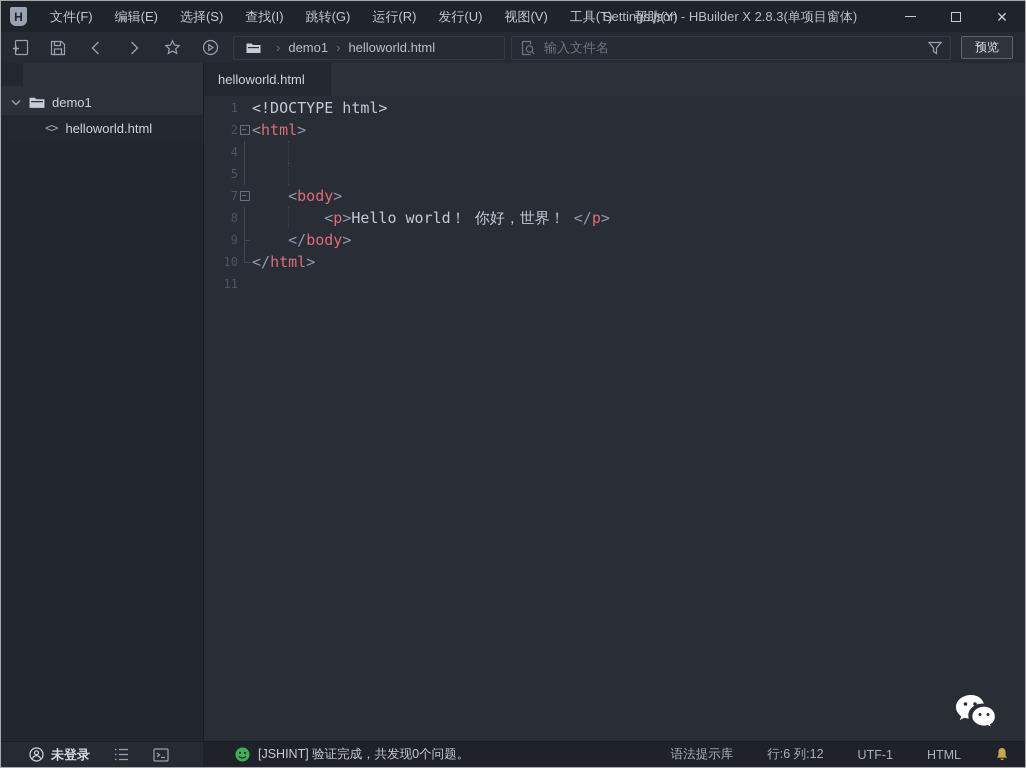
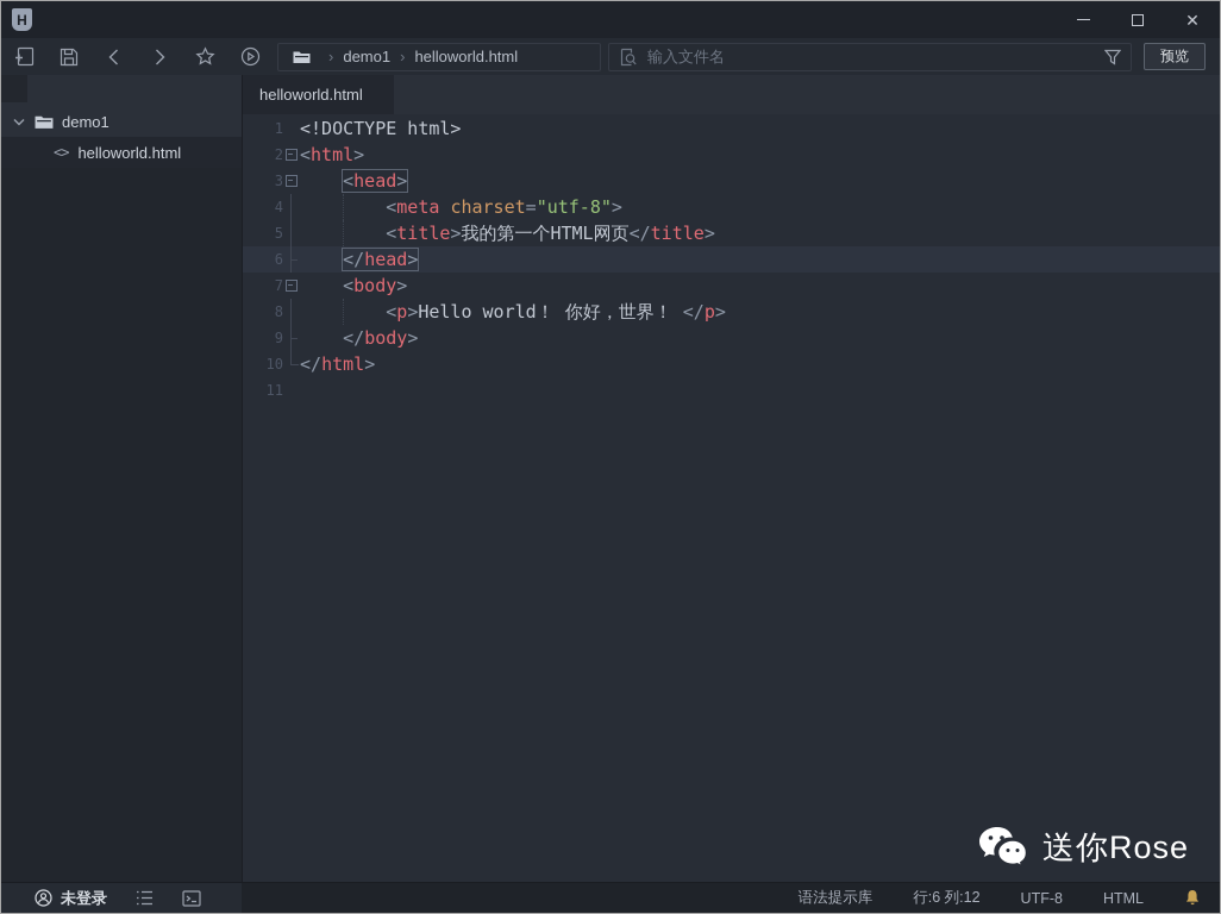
  H
- 文件(F)
- 编辑(E)
- 选择(S)
- 查找(I)
- 跳转(G)
- 运行(R)
- 发行(U)
- 视图(V)
- 工具(T)
- 帮助(Y)
- Settings.json - HBuilder X 2.8.3(单项目窗体)
  ✕
  ›
  demo1
  ›
  helloworld.html
  输入文件名
  预览
  demo1
  <>
  helloworld.html
  helloworld.html
  1
  <!DOCTYPE html>
  2
  <html>
+ 3
+ <head>
  4
+ <meta charset="utf-8">
  5
+ <title>我的第一个HTML网页</title>
+ 6
+ </head>
  7
  <body>
  8
  <p>Hello world！ 你好，世界！ </p>
  9
  </body>
  10
  </html>
  11
+ 送你Rose
  未登录
- [JSHINT] 验证完成，共发现0个问题。
  语法提示库
  行:6 列:12
- UTF-1
+ UTF-8
  HTML
